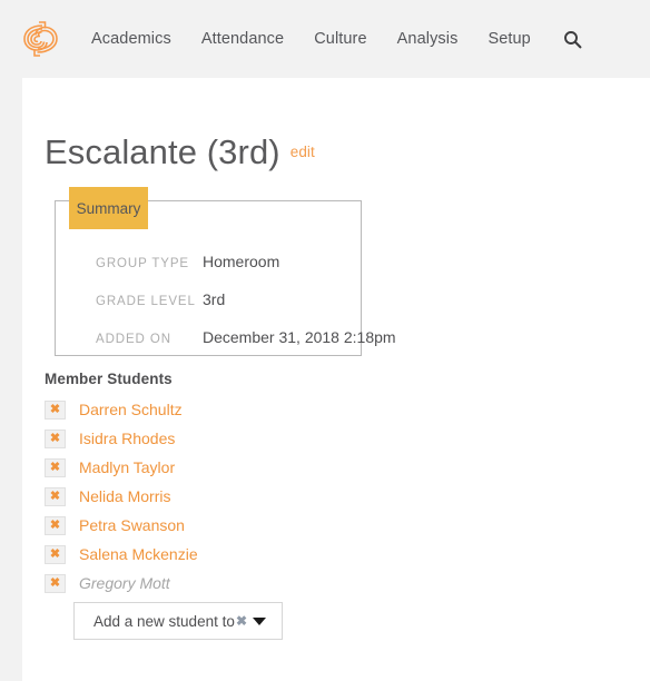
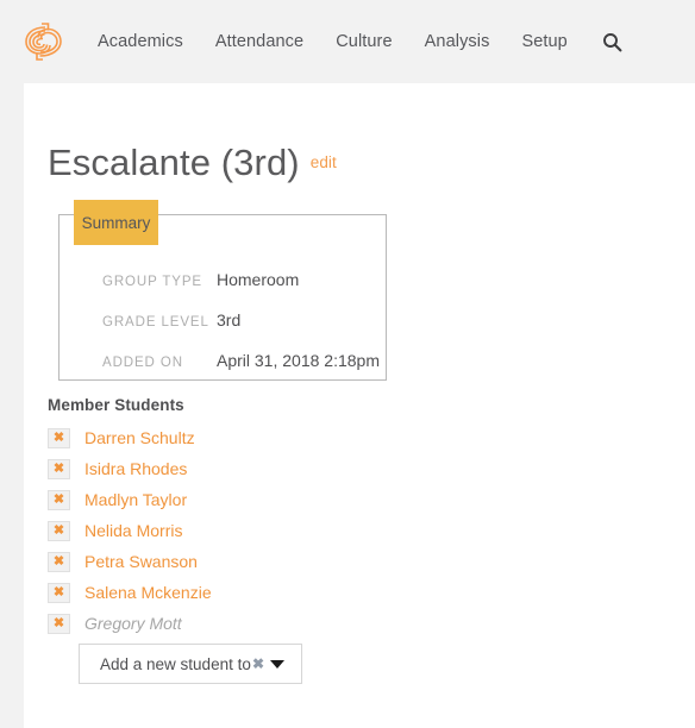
  Academics
  Attendance
  Culture
  Analysis
  Setup
  Escalante (3rd) edit
  GROUP TYPE
  Homeroom
  GRADE LEVEL
  3rd
  ADDED ON
- December 31, 2018 2:18pm
+ April 31, 2018 2:18pm
  Summary
  Member Students
  ✖
  Darren Schultz
  ✖
  Isidra Rhodes
  ✖
  Madlyn Taylor
  ✖
  Nelida Morris
  ✖
  Petra Swanson
  ✖
  Salena Mckenzie
  ✖
  Gregory Mott
  Add a new student to
  ✖
